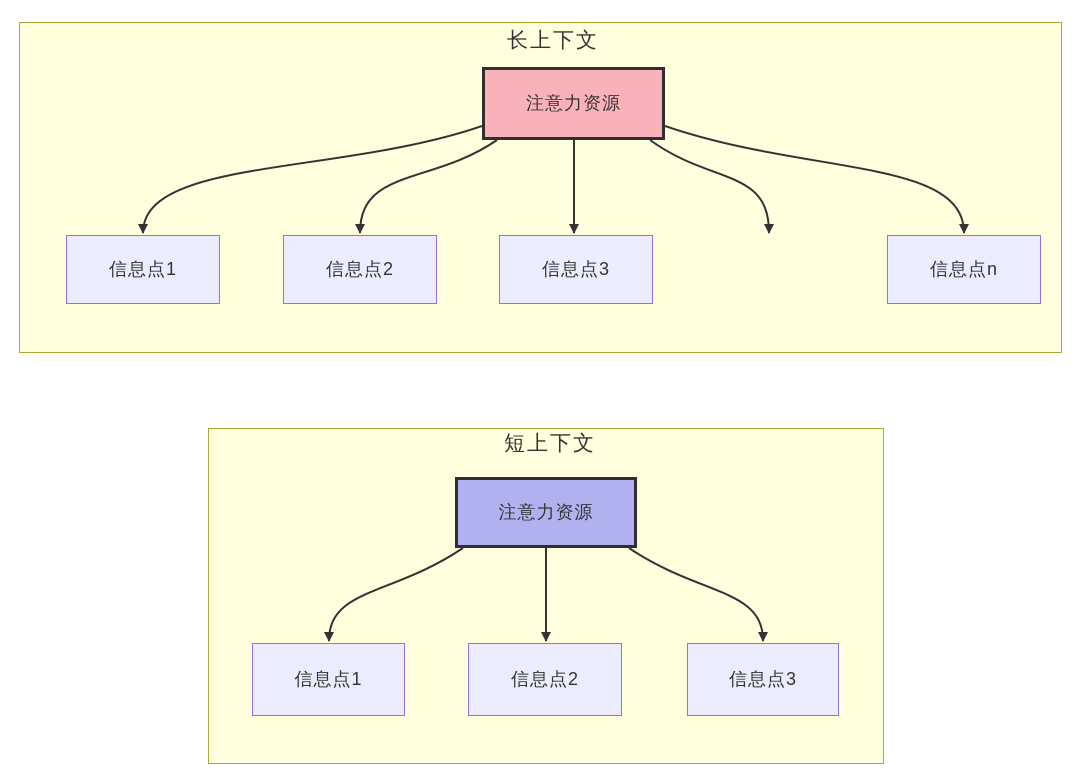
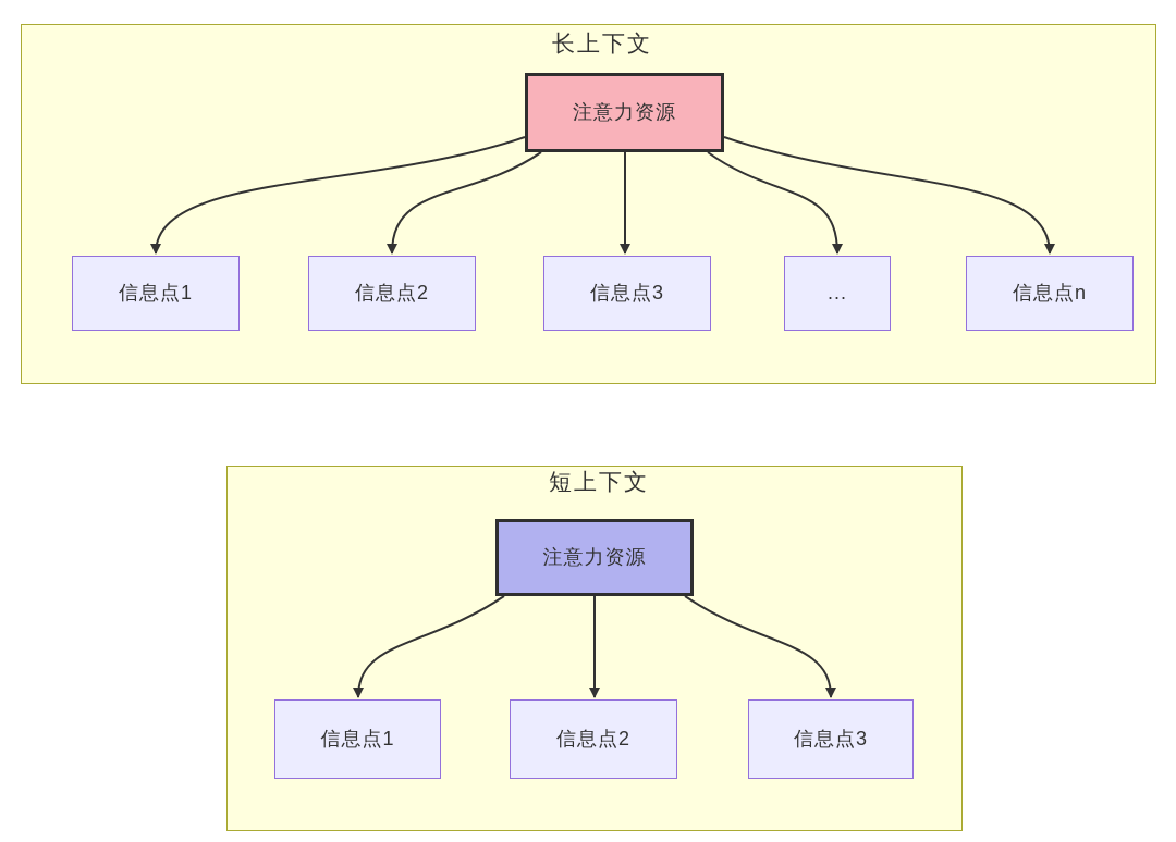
  长上下文
  短上下文
  注意力资源
  信息点1
  信息点2
  信息点3
+ ...
  信息点n
  注意力资源
  信息点1
  信息点2
  信息点3
